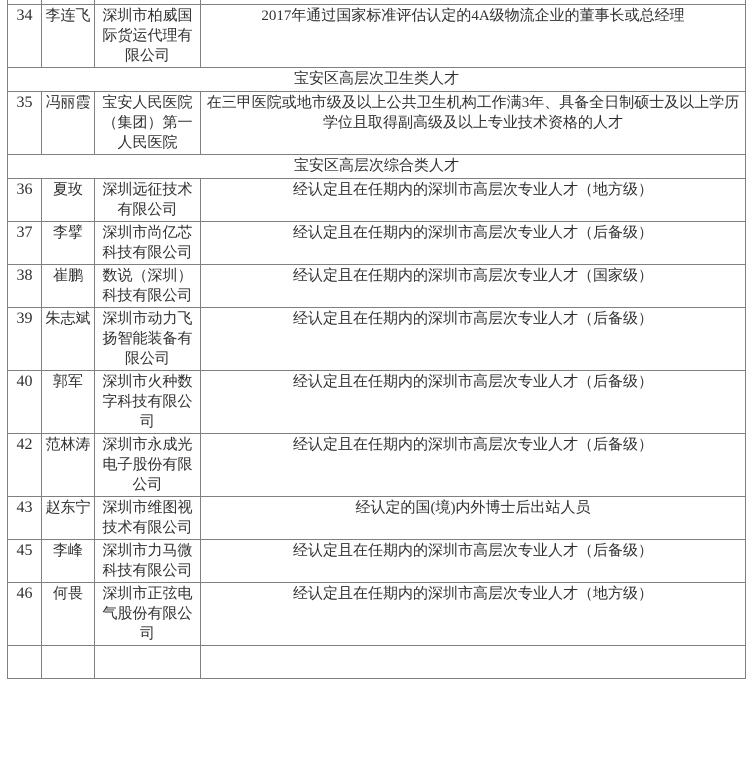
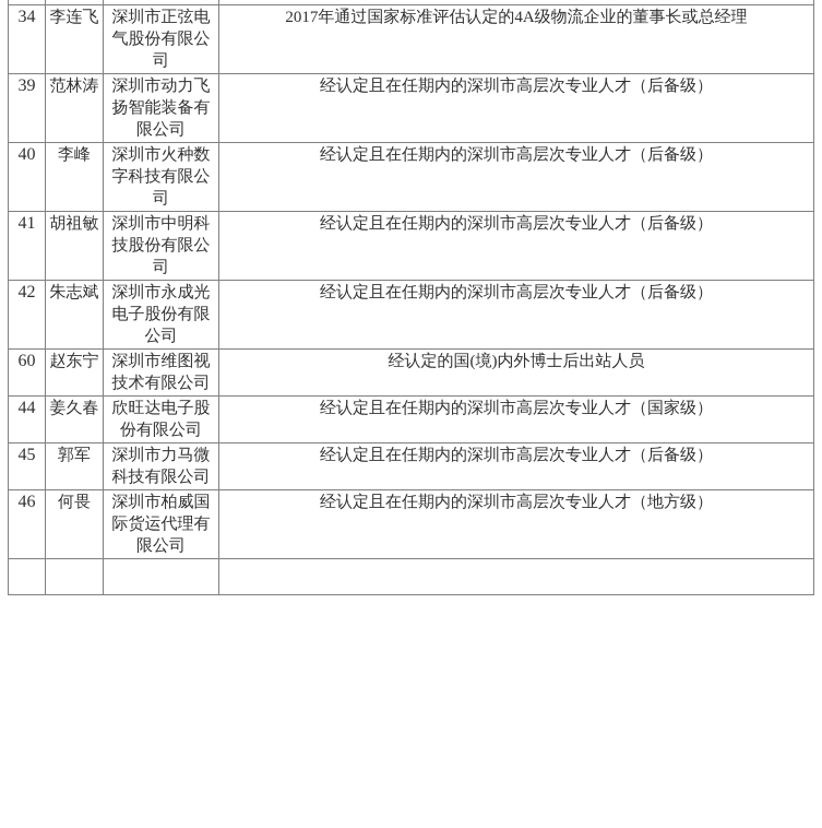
- 34	李连飞	深圳市柏威国际货运代理有限公司	2017年通过国家标准评估认定的4A级物流企业的董事长或总经理
+ 34	李连飞	深圳市正弦电气股份有限公司	2017年通过国家标准评估认定的4A级物流企业的董事长或总经理
- 宝安区高层次卫生类人才
- 35	冯丽霞	宝安人民医院（集团）第一人民医院	在三甲医院或地市级及以上公共卫生机构工作满3年、具备全日制硕士及以上学历学位且取得副高级及以上专业技术资格的人才
- 宝安区高层次综合类人才
- 36	夏玫	深圳远征技术有限公司	经认定且在任期内的深圳市高层次专业人才（地方级）
- 37	李擘	深圳市尚亿芯科技有限公司	经认定且在任期内的深圳市高层次专业人才（后备级）
- 38	崔鹏	数说（深圳）科技有限公司	经认定且在任期内的深圳市高层次专业人才（国家级）
- 39	朱志斌	深圳市动力飞扬智能装备有限公司	经认定且在任期内的深圳市高层次专业人才（后备级）
+ 39	范林涛	深圳市动力飞扬智能装备有限公司	经认定且在任期内的深圳市高层次专业人才（后备级）
- 40	郭军	深圳市火种数字科技有限公司	经认定且在任期内的深圳市高层次专业人才（后备级）
+ 40	李峰	深圳市火种数字科技有限公司	经认定且在任期内的深圳市高层次专业人才（后备级）
+ 41	胡祖敏	深圳市中明科技股份有限公司	经认定且在任期内的深圳市高层次专业人才（后备级）
- 42	范林涛	深圳市永成光电子股份有限公司	经认定且在任期内的深圳市高层次专业人才（后备级）
+ 42	朱志斌	深圳市永成光电子股份有限公司	经认定且在任期内的深圳市高层次专业人才（后备级）
- 43	赵东宁	深圳市维图视技术有限公司	经认定的国(境)内外博士后出站人员
+ 60	赵东宁	深圳市维图视技术有限公司	经认定的国(境)内外博士后出站人员
+ 44	姜久春	欣旺达电子股份有限公司	经认定且在任期内的深圳市高层次专业人才（国家级）
- 45	李峰	深圳市力马微科技有限公司	经认定且在任期内的深圳市高层次专业人才（后备级）
+ 45	郭军	深圳市力马微科技有限公司	经认定且在任期内的深圳市高层次专业人才（后备级）
- 46	何畏	深圳市正弦电气股份有限公司	经认定且在任期内的深圳市高层次专业人才（地方级）
+ 46	何畏	深圳市柏威国际货运代理有限公司	经认定且在任期内的深圳市高层次专业人才（地方级）
